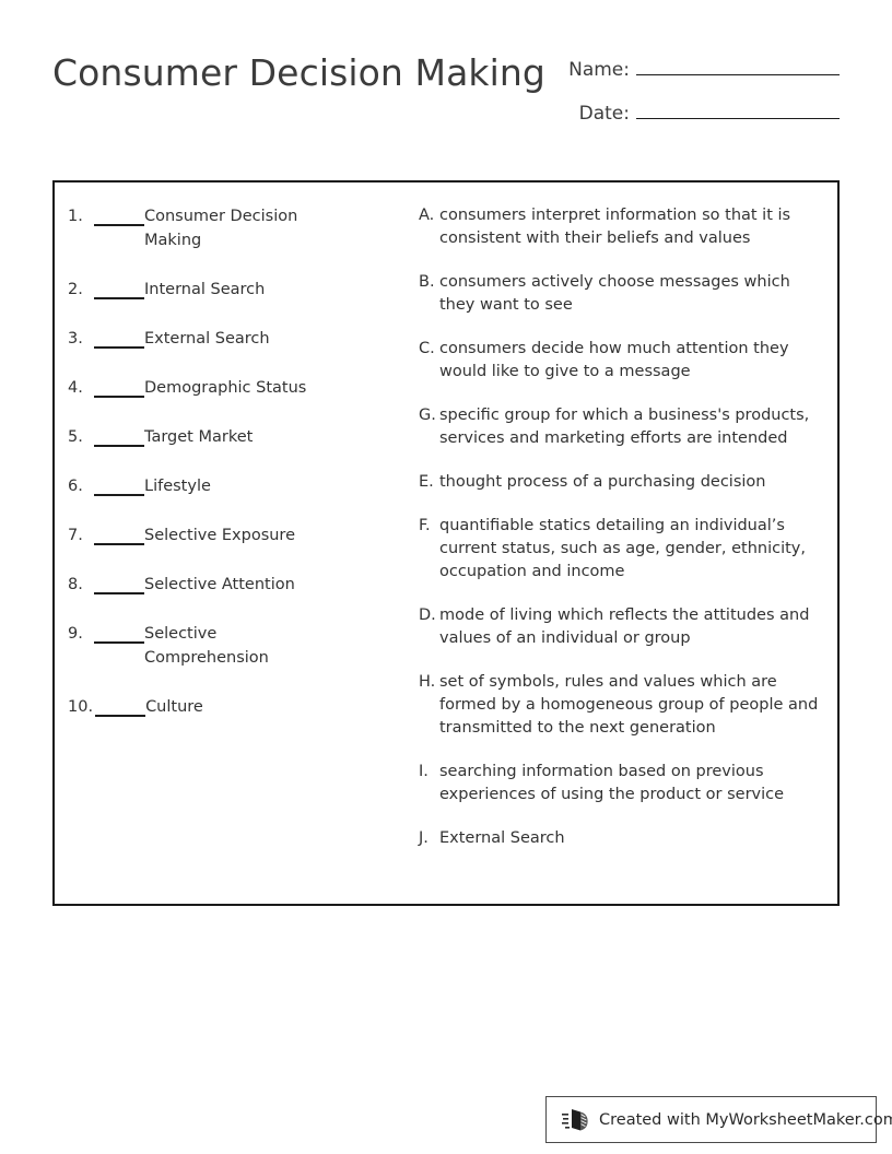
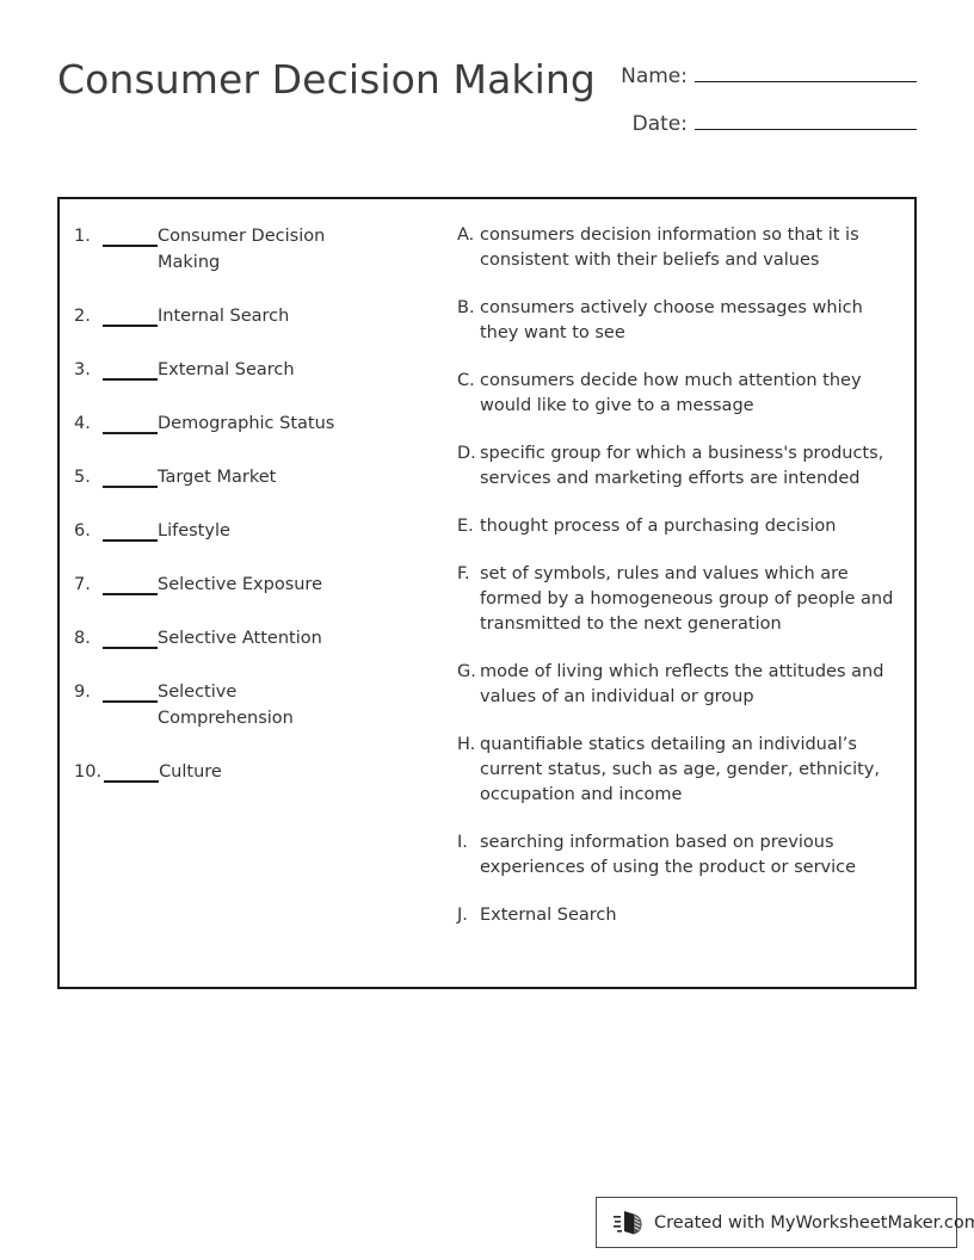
  Consumer Decision Making
  Name:
  Date:
  1.
  Consumer Decision Making
  2.
  Internal Search
  3.
  External Search
  4.
  Demographic Status
  5.
  Target Market
  6.
  Lifestyle
  7.
  Selective Exposure
  8.
  Selective Attention
  9.
  Selective Comprehension
  10.
  Culture
  A.
- consumers interpret information so that it is consistent with their beliefs and values
+ consumers decision information so that it is consistent with their beliefs and values
  B.
  consumers actively choose messages which they want to see
  C.
  consumers decide how much attention they would like to give to a message
- G.
+ D.
  specific group for which a business's products, services and marketing efforts are intended
  E.
  thought process of a purchasing decision
  F.
- quantifiable statics detailing an individual’s current status, such as age, gender, ethnicity, occupation and income
+ set of symbols, rules and values which are formed by a homogeneous group of people and transmitted to the next generation
- D.
+ G.
  mode of living which reflects the attitudes and values of an individual or group
  H.
- set of symbols, rules and values which are formed by a homogeneous group of people and transmitted to the next generation
+ quantifiable statics detailing an individual’s current status, such as age, gender, ethnicity, occupation and income
  I.
  searching information based on previous experiences of using the product or service
  J.
  External Search
  Created with MyWorksheetMaker.com
